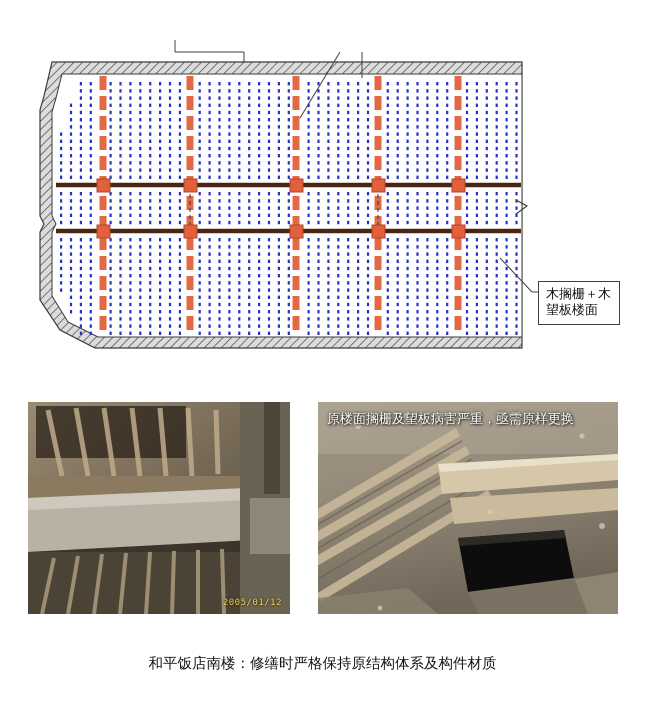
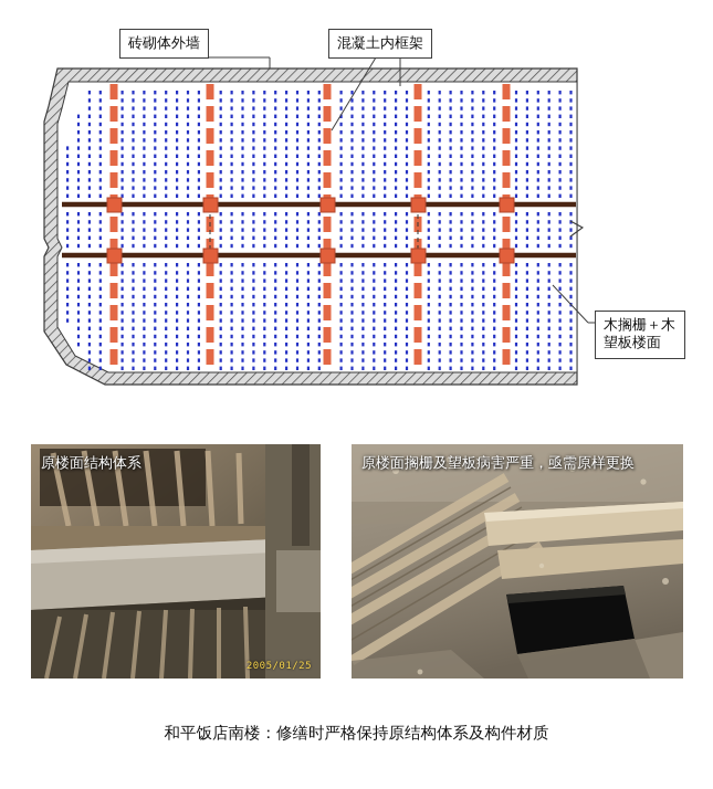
+ 砖砌体外墙
+ 混凝土内框架
  木搁栅＋木望板楼面
+ 原楼面结构体系
- 2005/01/12
+ 2005/01/25
  原楼面搁栅及望板病害严重，亟需原样更换
  和平饭店南楼：修缮时严格保持原结构体系及构件材质
